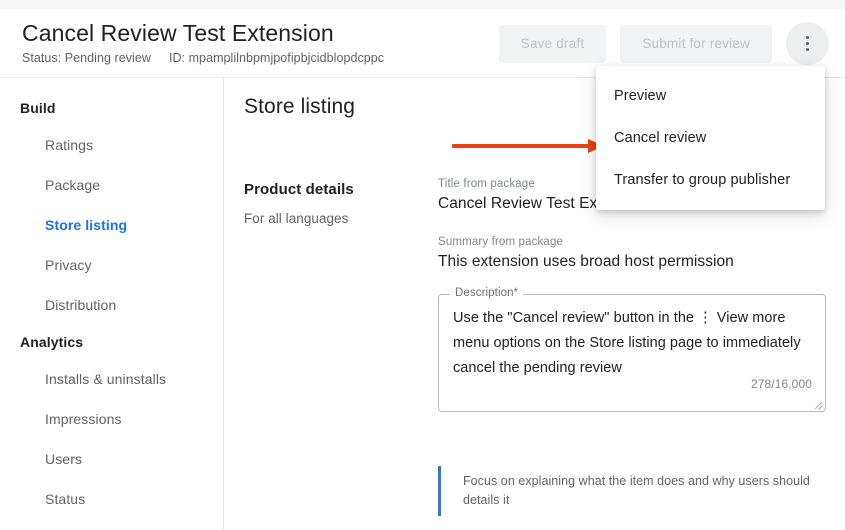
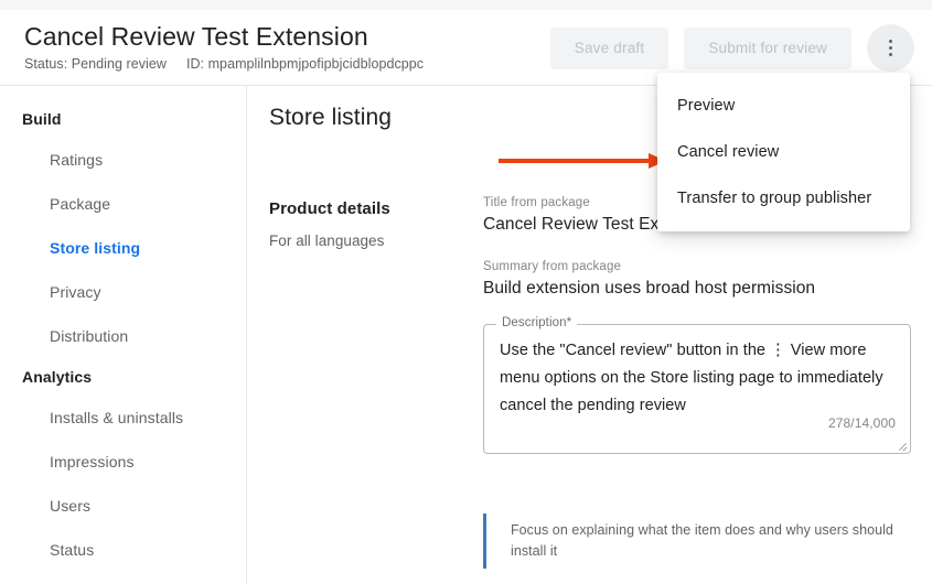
  Cancel Review Test Extension
  Status: Pending review
  ID: mpamplilnbpmjpofipbjcidblopdcppc
  Save draft
  Submit for review
  Build
  Ratings
  Package
  Store listing
  Privacy
  Distribution
  Analytics
  Installs & uninstalls
  Impressions
  Users
  Status
  Store listing
  Product details
  For all languages
  Title from package
  Cancel Review Test Ex
  Summary from package
- This extension uses broad host permission
+ Build extension uses broad host permission
  Description*
  Use the "Cancel review" button in the ⋮ View more menu options on the Store listing page to immediately cancel the pending review
- 278/16,000
+ 278/14,000
- Focus on explaining what the item does and why users should details it
+ Focus on explaining what the item does and why users should install it
  Preview
  Cancel review
  Transfer to group publisher
